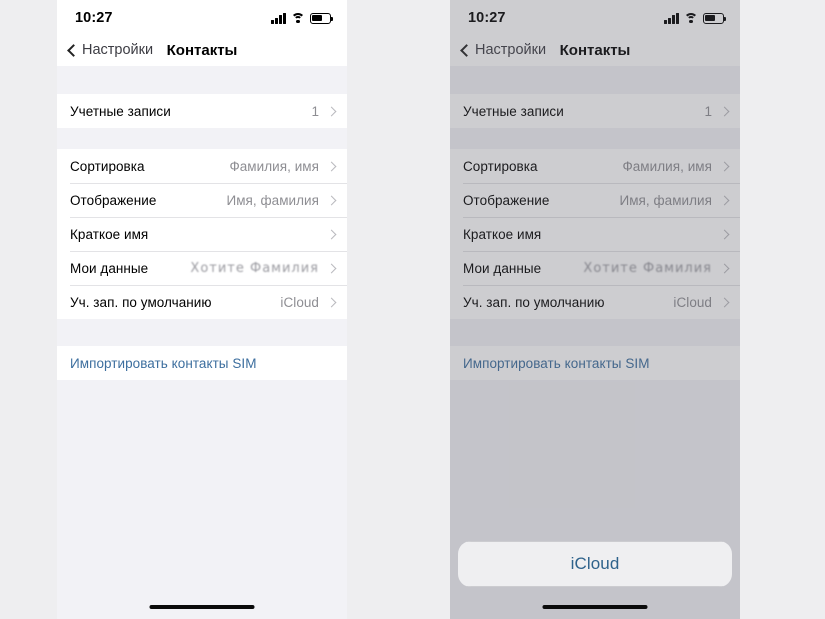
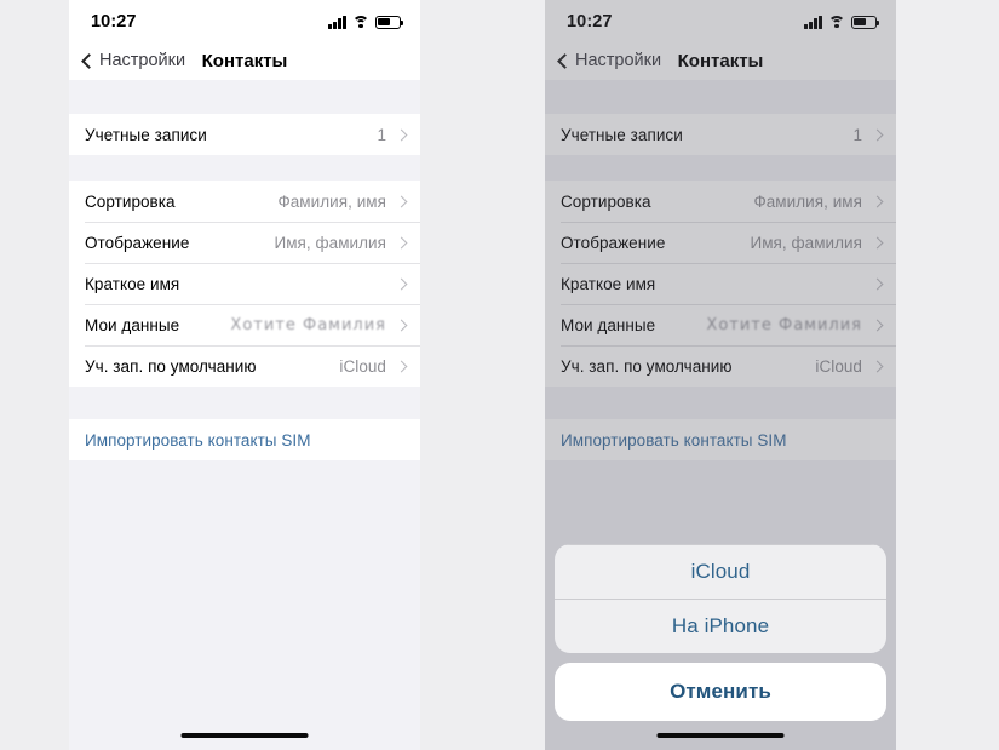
  10:27
  Настройки
  Контакты
  Учетные записи
  1
  Сортировка
  Фамилия, имя
  Отображение
  Имя, фамилия
  Краткое имя
  Мои данные
  Хотите Фамилия
  Уч. зап. по умолчанию
  iCloud
  Импортировать контакты SIM
  10:27
  Настройки
  Контакты
  Учетные записи
  1
  Сортировка
  Фамилия, имя
  Отображение
  Имя, фамилия
  Краткое имя
  Мои данные
  Хотите Фамилия
  Уч. зап. по умолчанию
  iCloud
  Импортировать контакты SIM
  iCloud
+ На iPhone
+ Отменить
